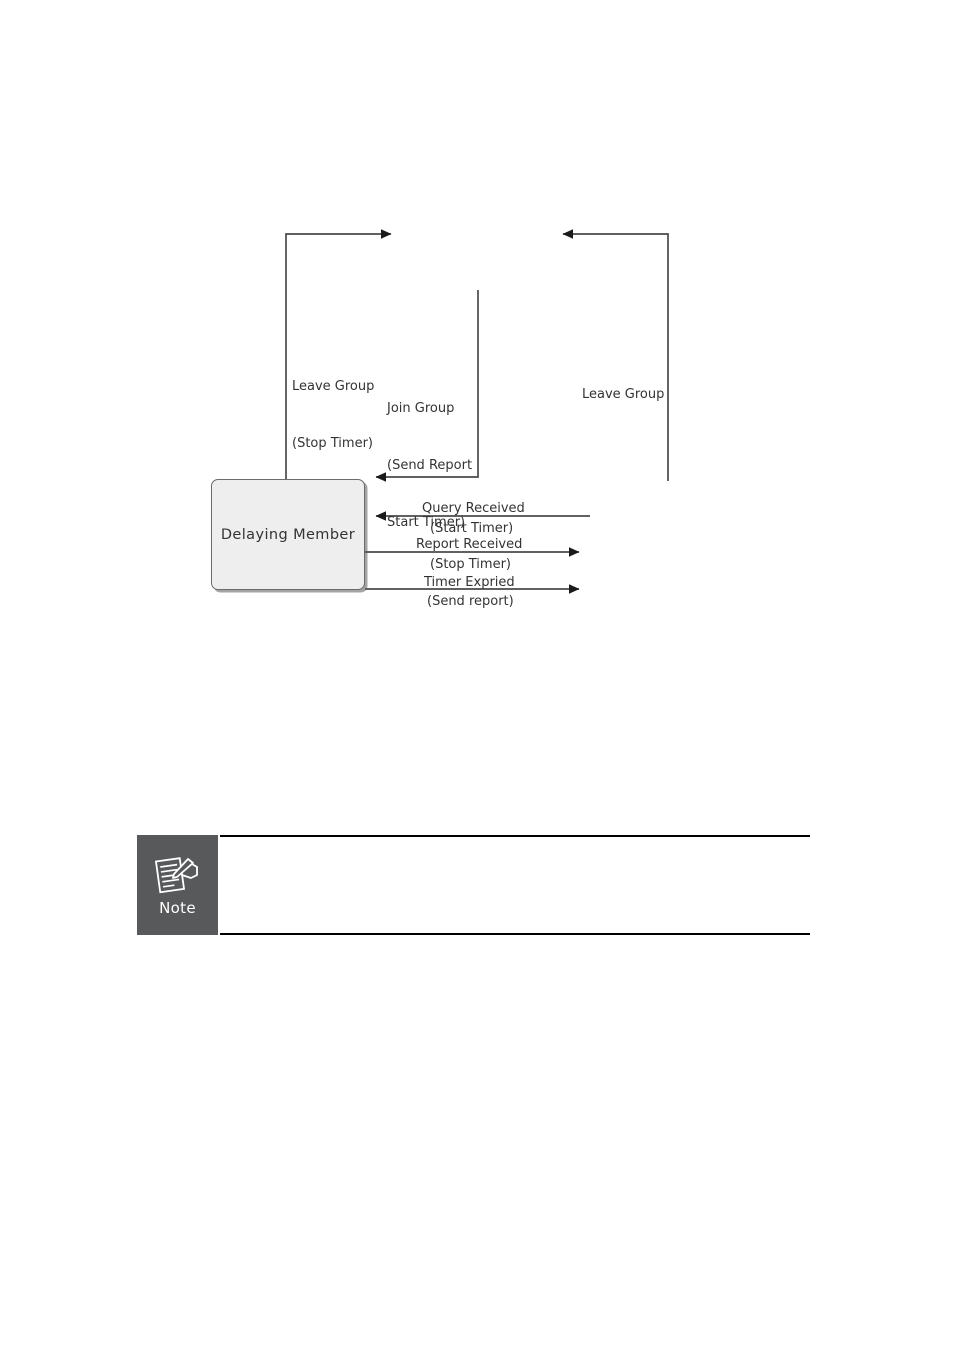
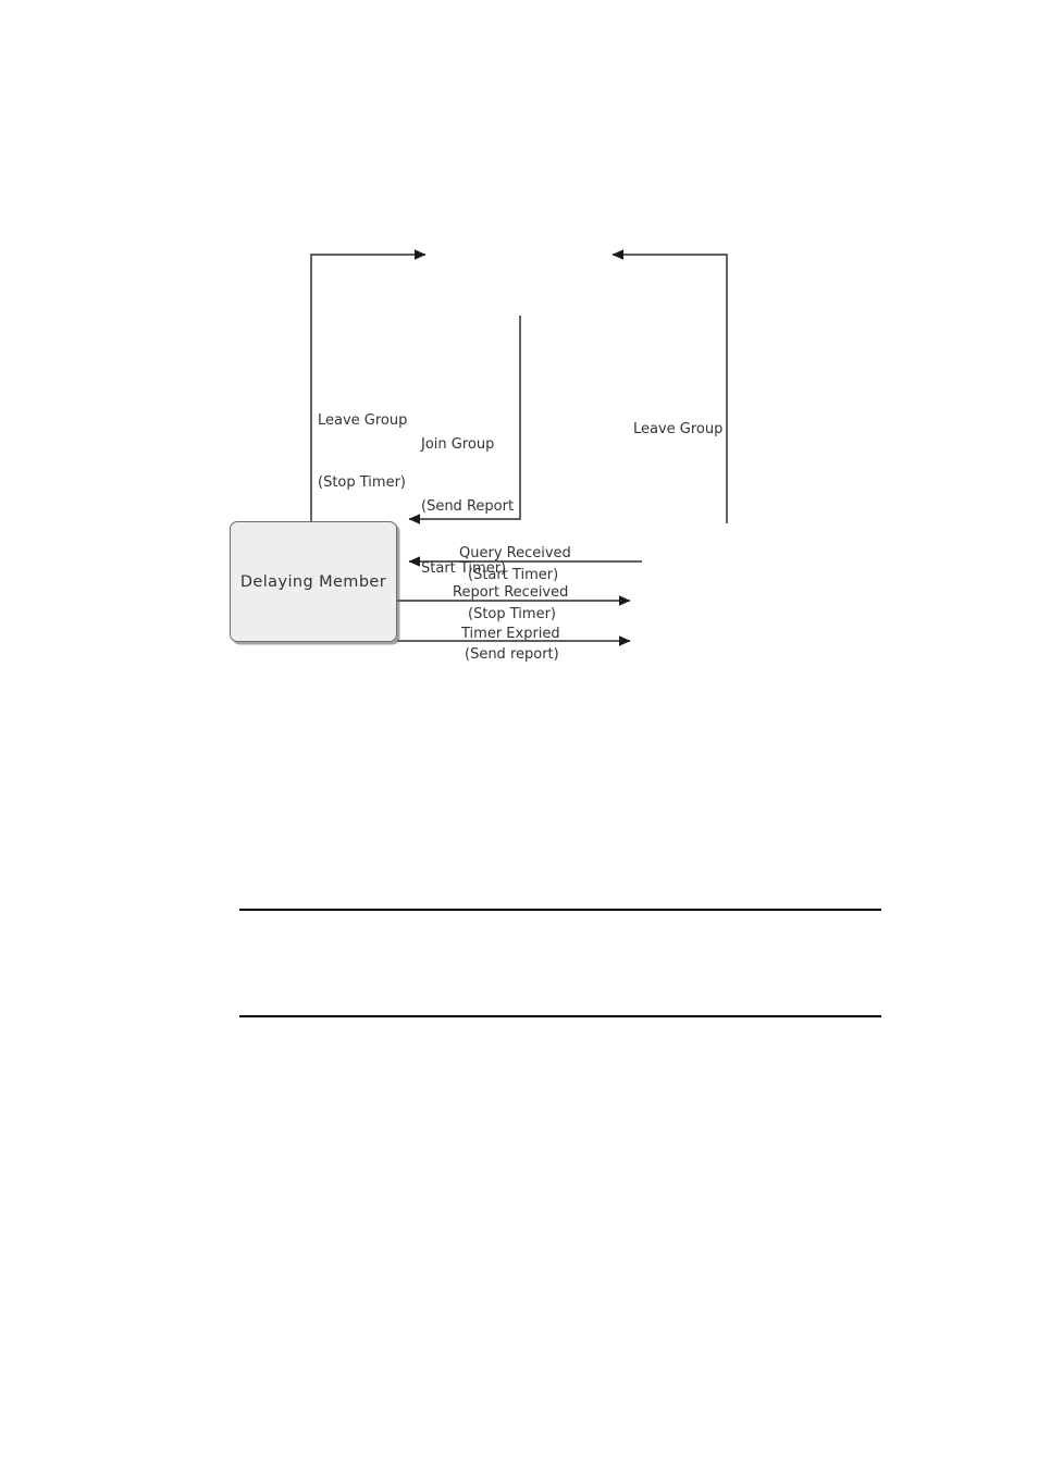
  Delaying Member
  Leave Group
  (Stop Timer)
  Join Group
  (Send Report
  Start Timer)
  Leave Group
  Query Received
  (Start Timer)
  Report Received
  (Stop Timer)
  Timer Expried
  (Send report)
- Note
